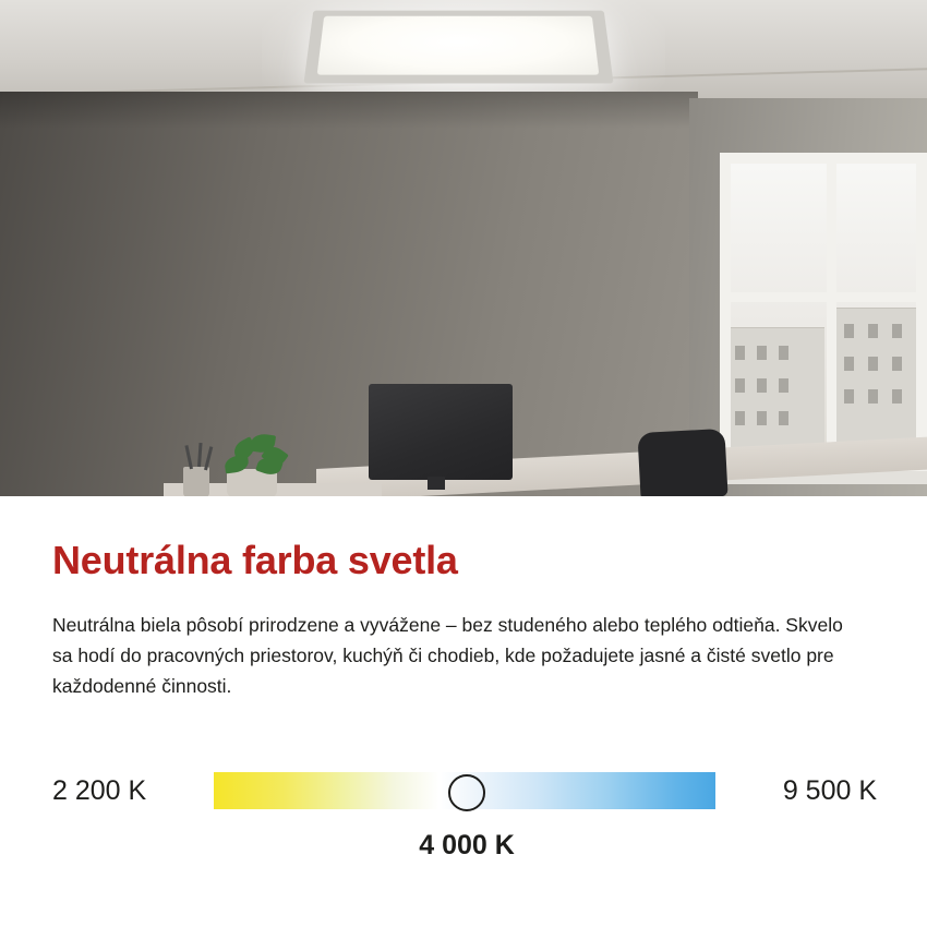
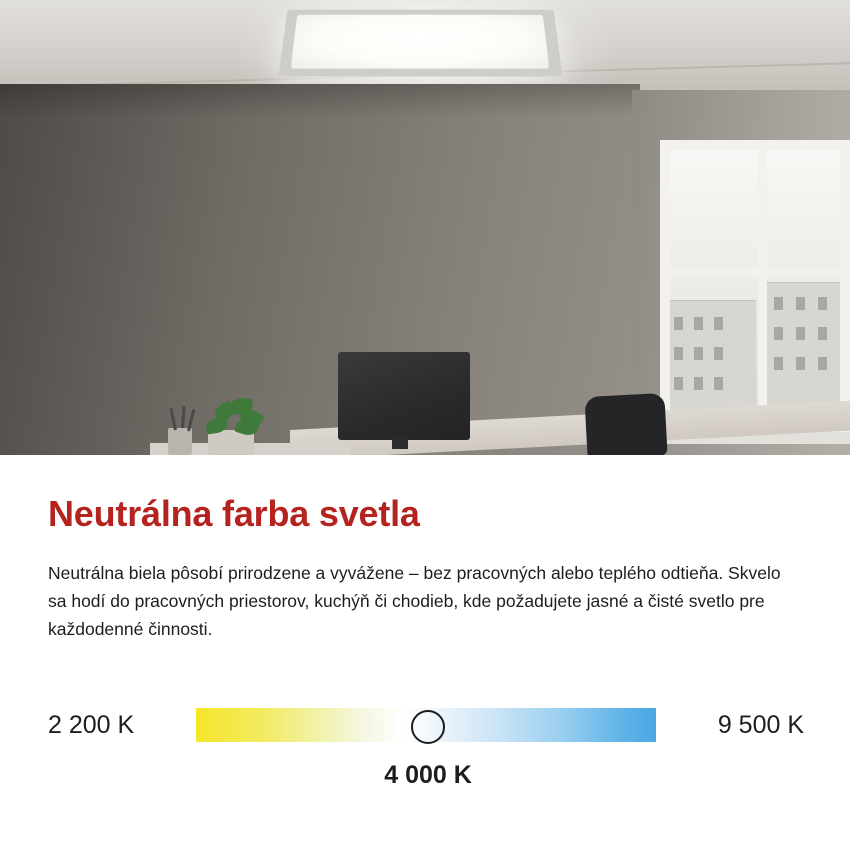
  Neutrálna farba svetla
- Neutrálna biela pôsobí prirodzene a vyvážene – bez studeného alebo teplého odtieňa. Skvelo sa hodí do pracovných priestorov, kuchýň či chodieb, kde požadujete jasné a čisté svetlo pre každodenné činnosti.
+ Neutrálna biela pôsobí prirodzene a vyvážene – bez pracovných alebo teplého odtieňa. Skvelo sa hodí do pracovných priestorov, kuchýň či chodieb, kde požadujete jasné a čisté svetlo pre každodenné činnosti.
  2 200 K
  9 500 K
  4 000 K
